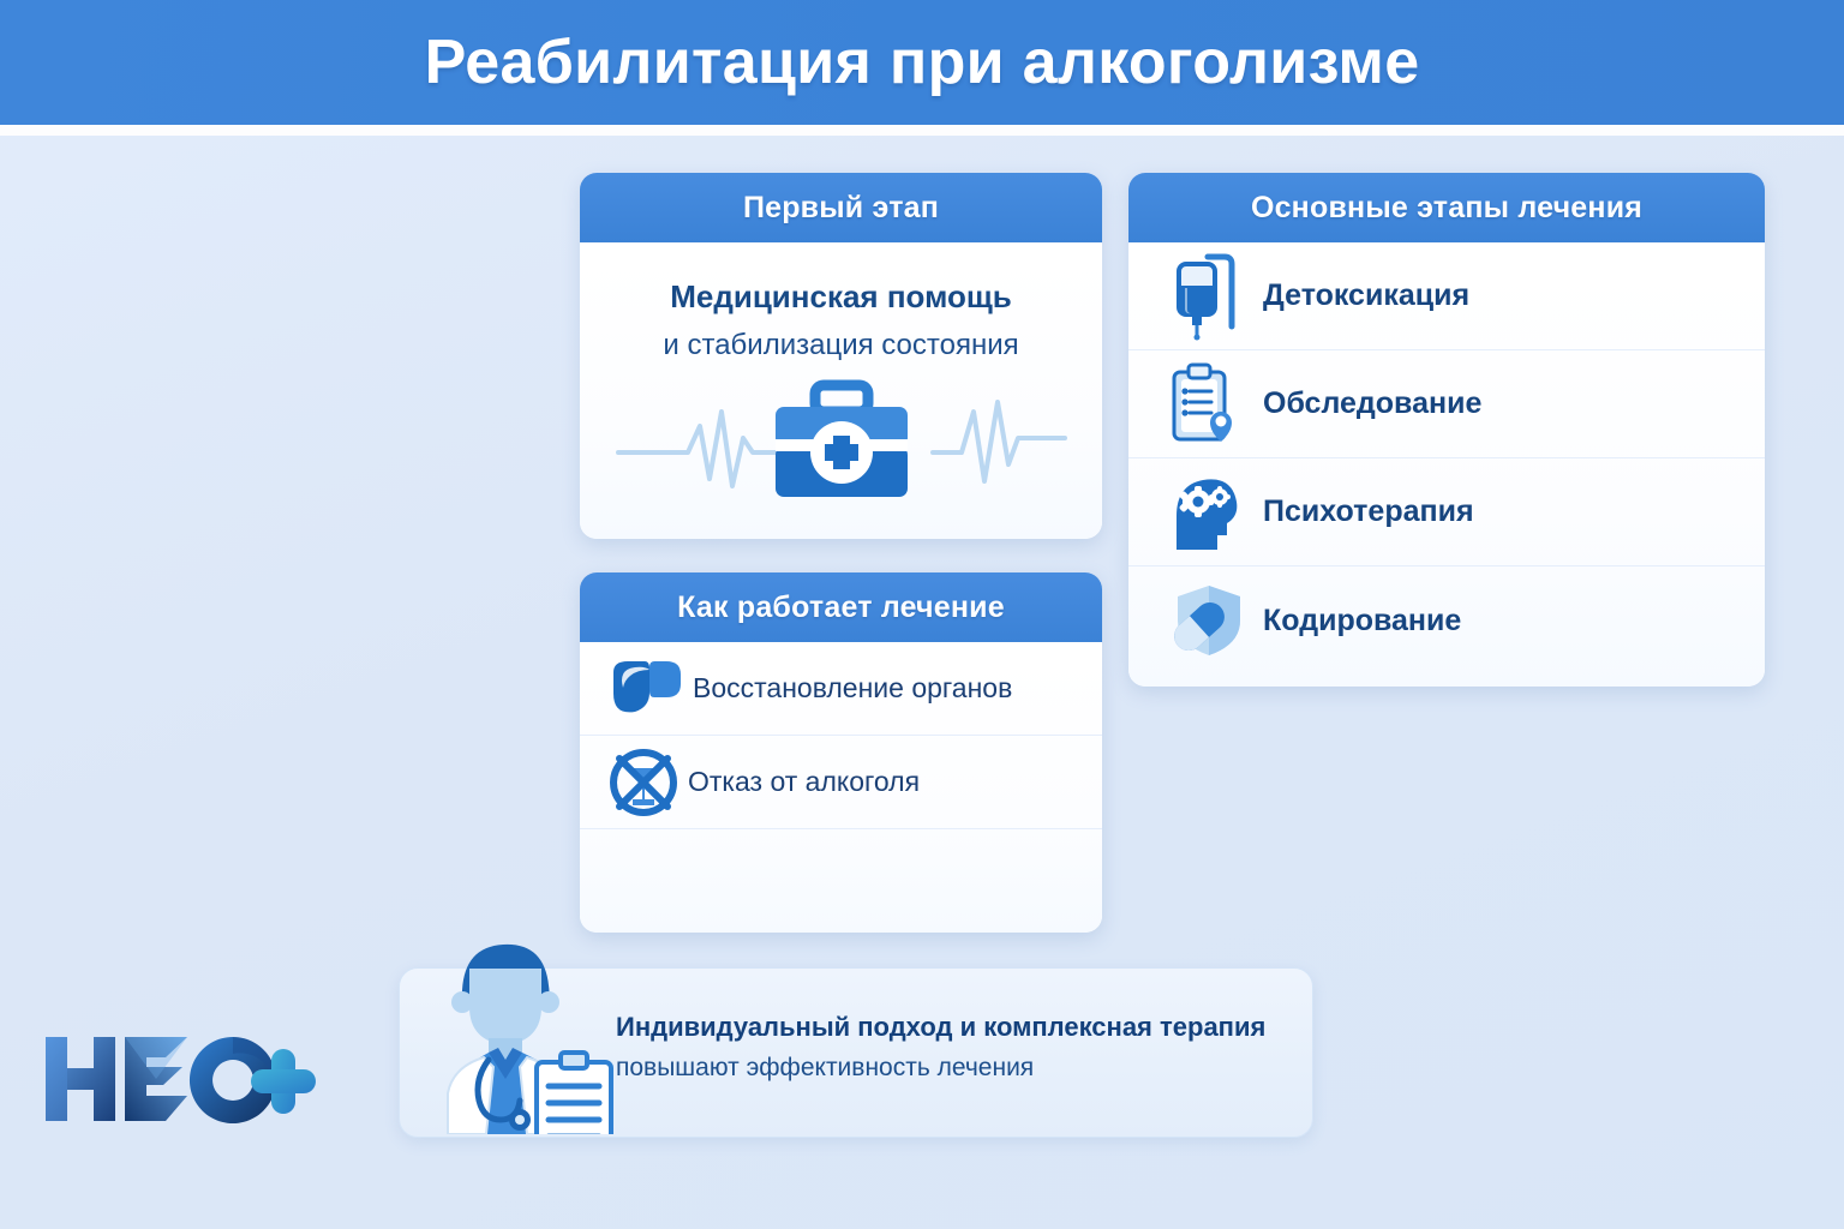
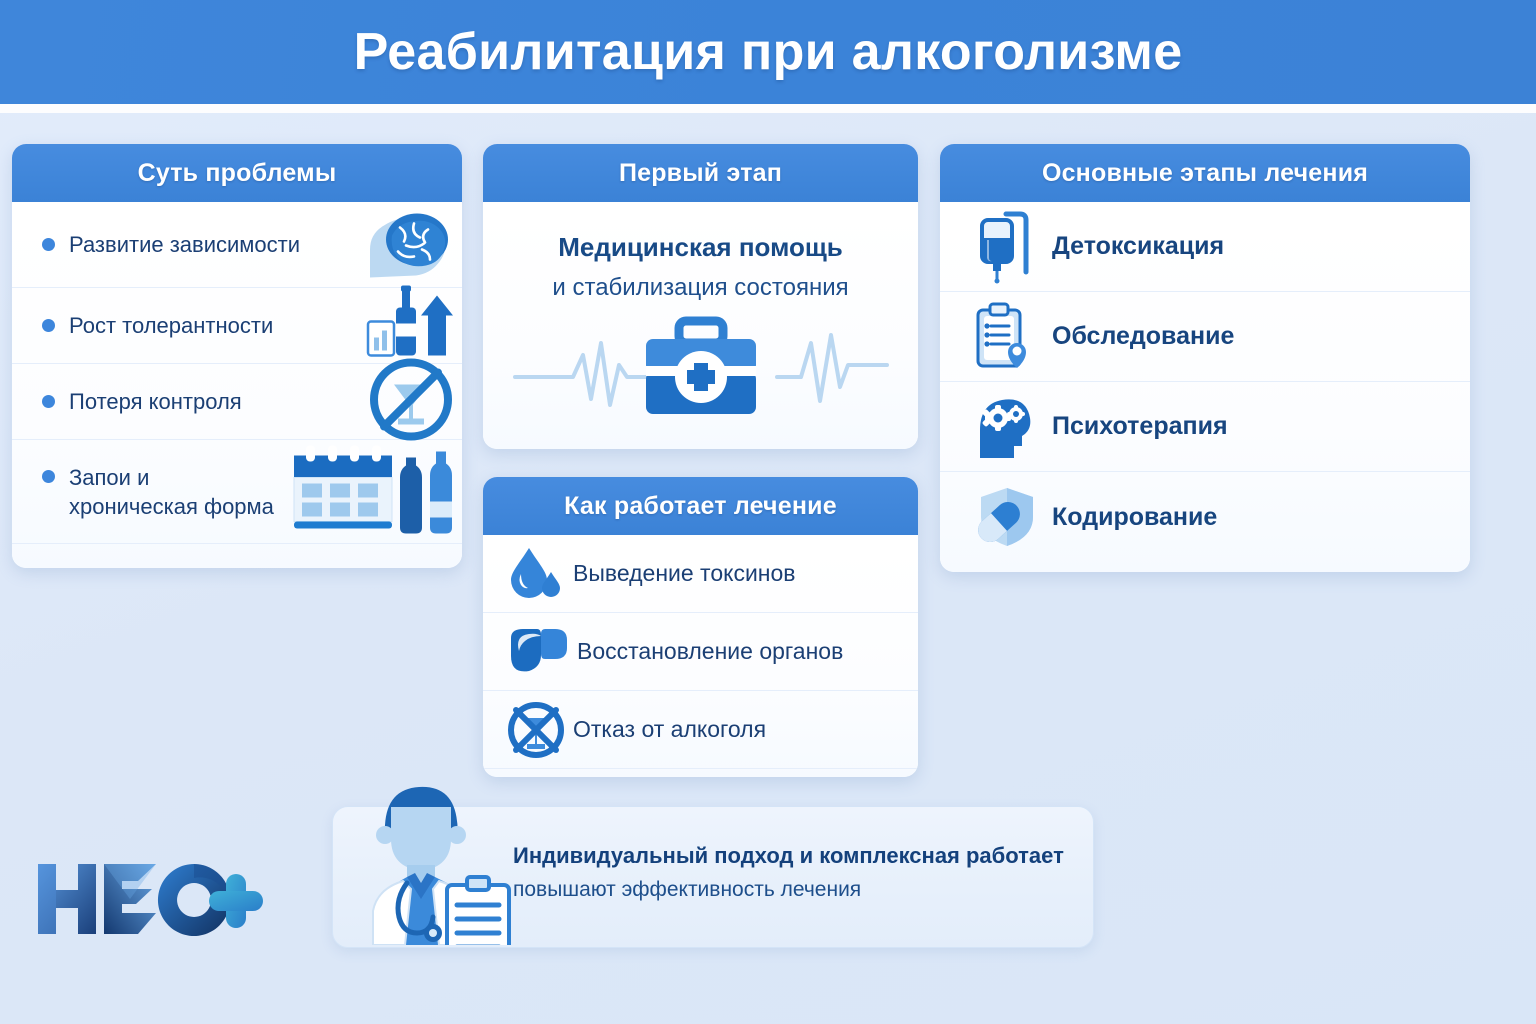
  Реабилитация при алкоголизме
+ Суть проблемы
+ Развитие зависимости
+ Рост толерантности
+ Потеря контроля
+ Запои и
+ хроническая форма
  Первый этап
  Медицинская помощь
  и стабилизация состояния
  Как работает лечение
+ Выведение токсинов
  Восстановление органов
  Отказ от алкоголя
  Основные этапы лечения
  Детоксикация
  Обследование
  Психотерапия
  Кодирование
- Индивидуальный подход и комплексная терапия
+ Индивидуальный подход и комплексная работает
  повышают эффективность лечения
